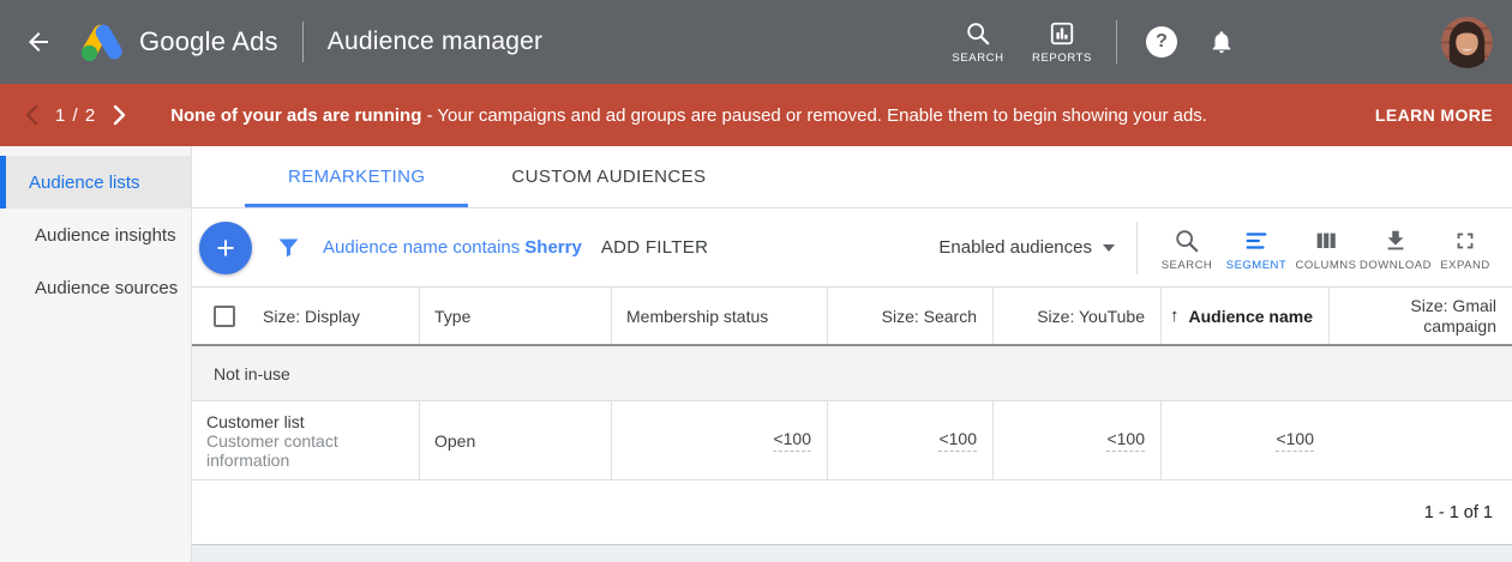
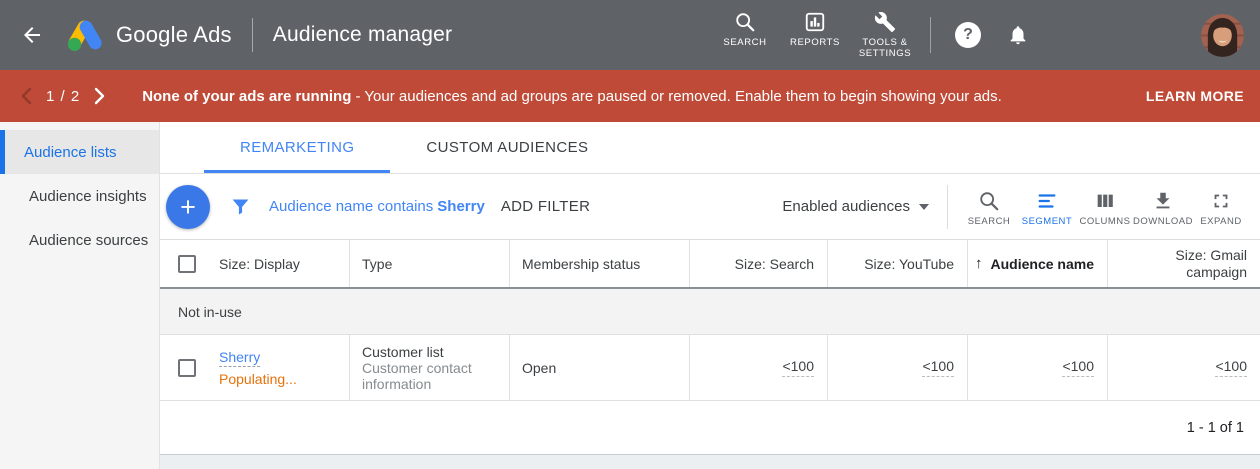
  Google Ads
  Audience manager
  SEARCH
  REPORTS
+ TOOLS & SETTINGS
  ?
  1 / 2
- None of your ads are running - Your campaigns and ad groups are paused or removed. Enable them to begin showing your ads.
+ None of your ads are running - Your audiences and ad groups are paused or removed. Enable them to begin showing your ads.
  LEARN MORE
  Audience lists
  Audience insights
  Audience sources
  REMARKETING
  CUSTOM AUDIENCES
  +
  Audience name contains Sherry
  ADD FILTER
  Enabled audiences
  SEARCH
  SEGMENT
  COLUMNS
  DOWNLOAD
  EXPAND
  Size: Display
  Type
  Membership status
  Size: Search
  Size: YouTube
  ↑
  Audience name
  Size: Gmail campaign
  Not in-use
+ Sherry
+ Populating...
  Customer list
  Customer contact information
  Open
  <100
  <100
  <100
  <100
  1 - 1 of 1
